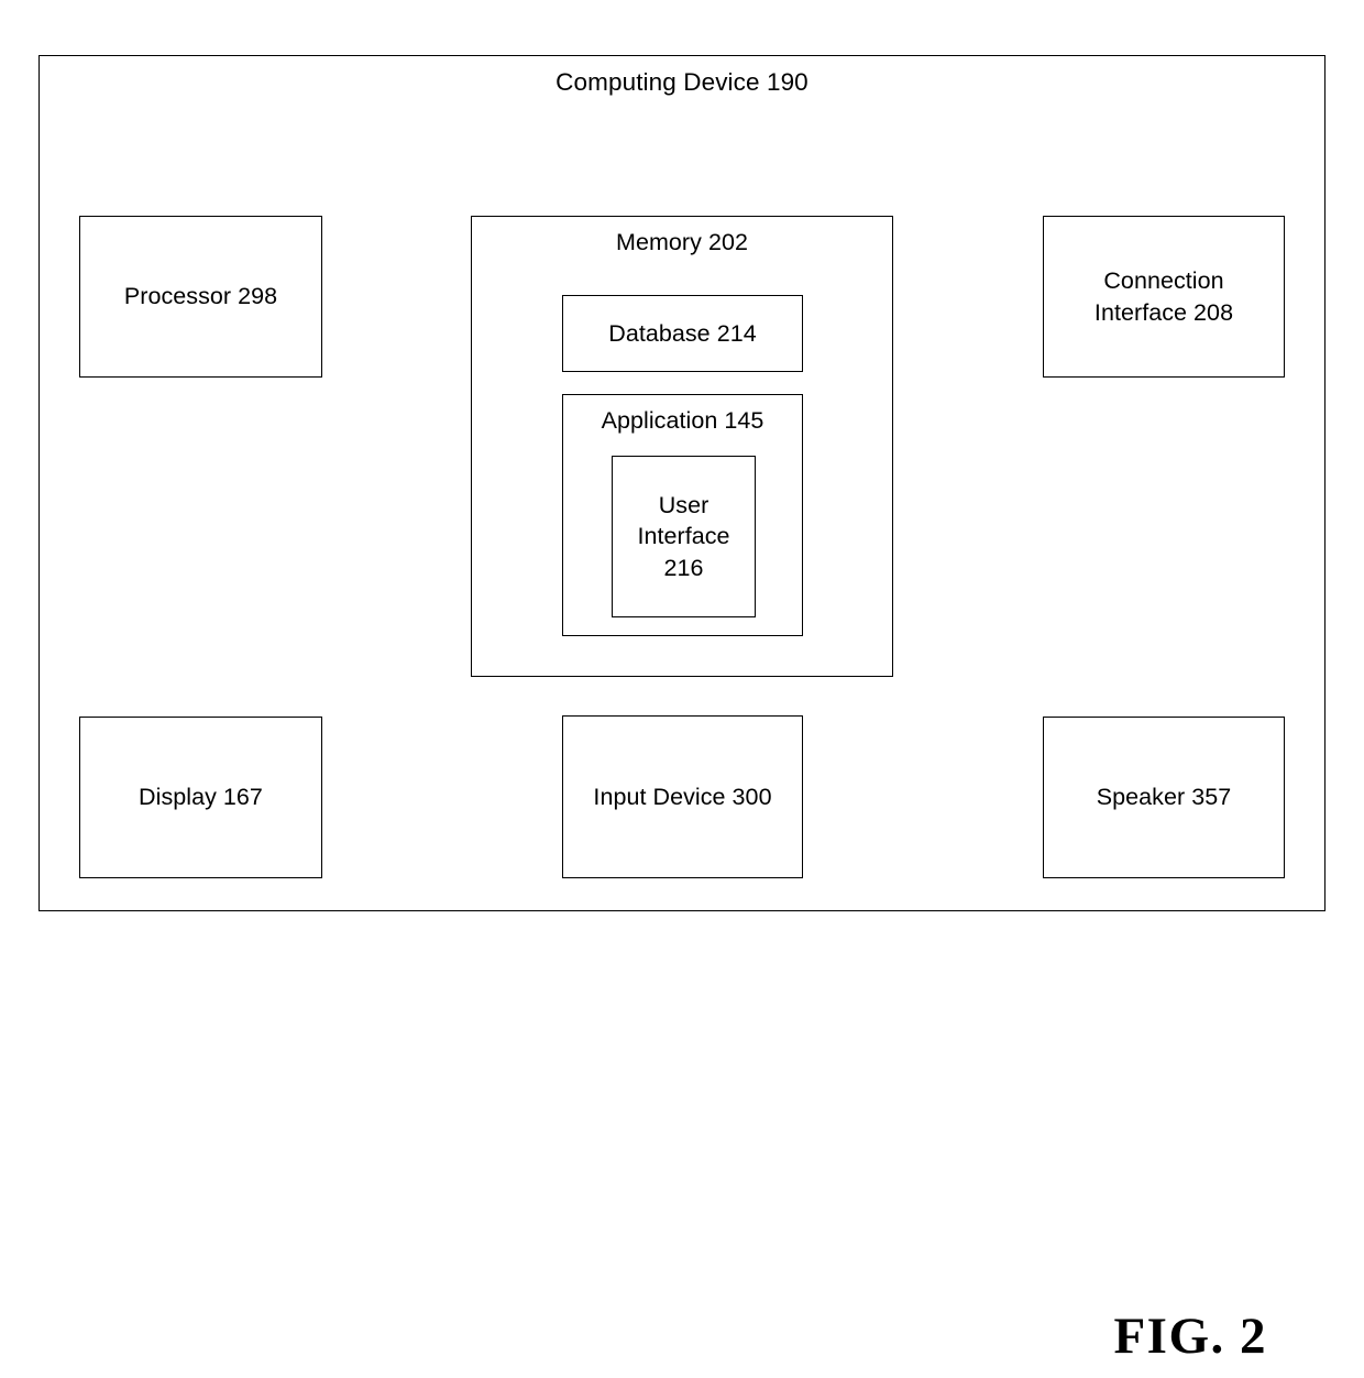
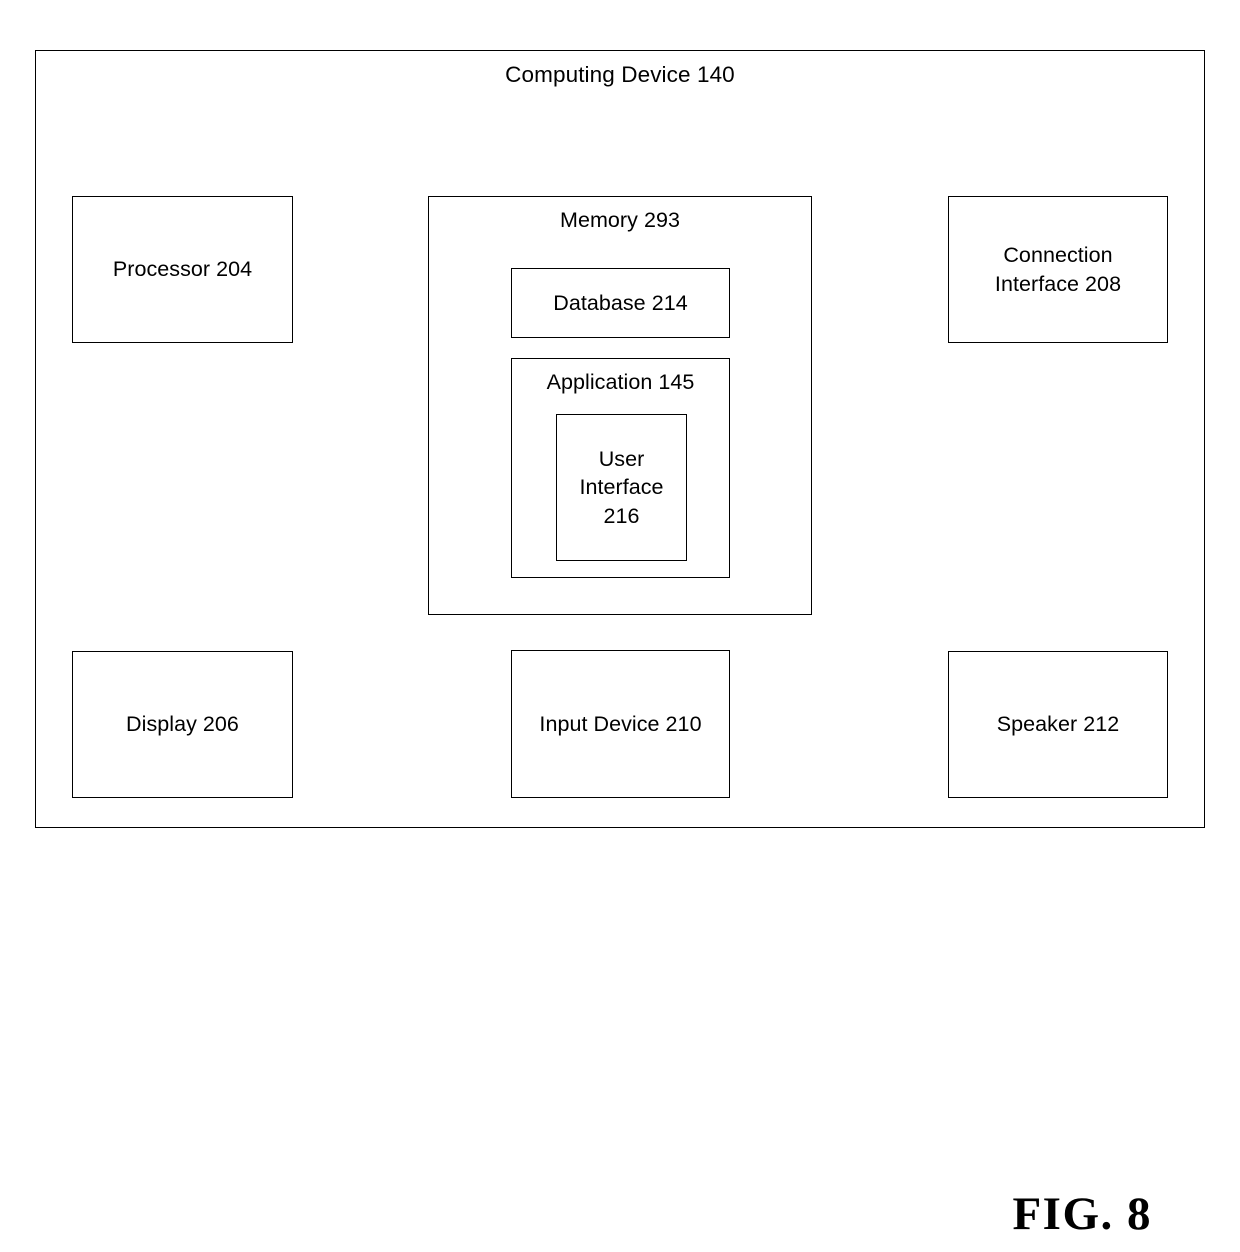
- Computing Device 190
+ Computing Device 140
- Processor 298
+ Processor 204
- Display 167
+ Display 206
- Memory 202
+ Memory 293
  Database 214
  Application 145
  User
  Interface
  216
- Input Device 300
+ Input Device 210
  Connection
  Interface 208
- Speaker 357
+ Speaker 212
- FIG. 2
+ FIG. 8
